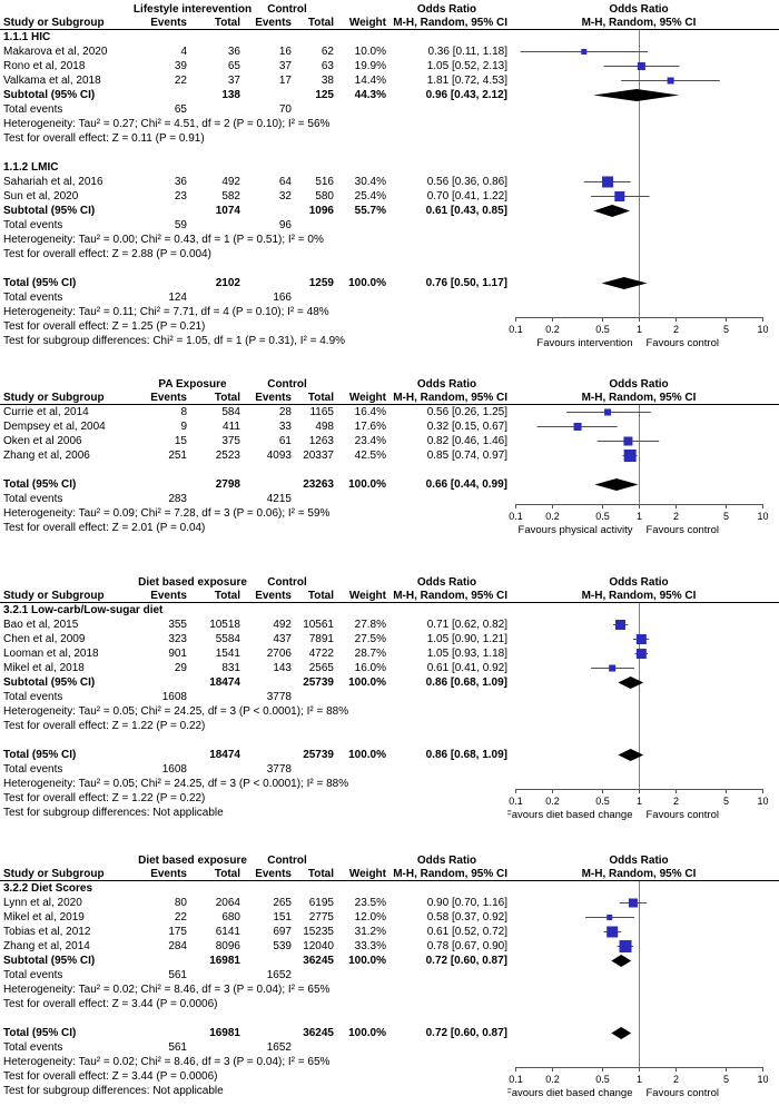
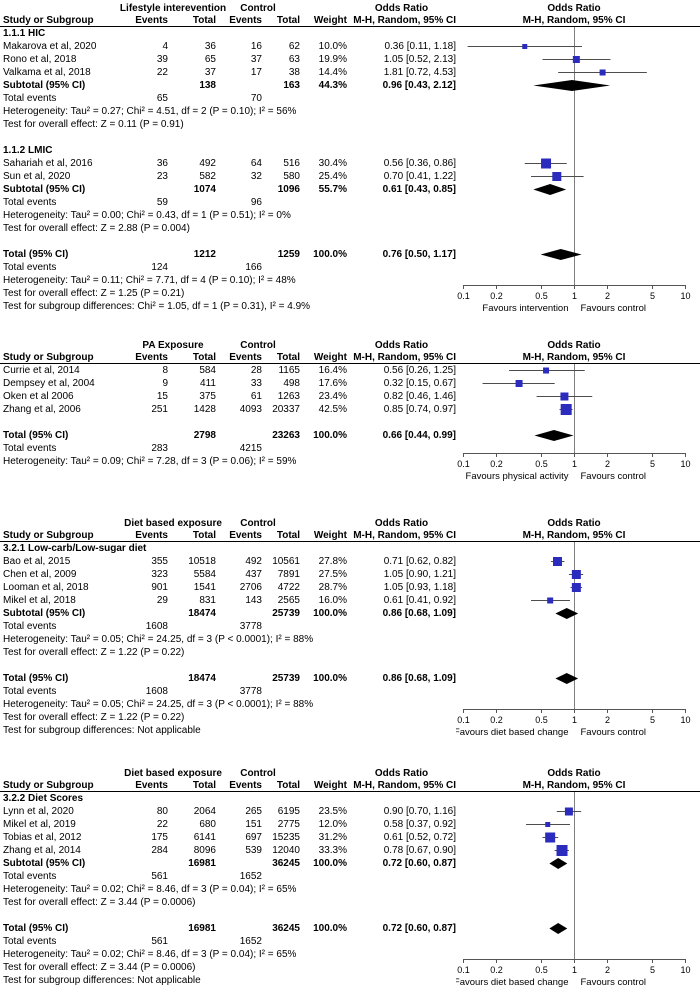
  Lifestyle interevention
  Control
  Odds Ratio
  Odds Ratio
  Study or Subgroup
  Events
  Total
  Events
  Total
  Weight
  M-H, Random, 95% CI
  M-H, Random, 95% CI
  1.1.1 HIC
  Makarova et al, 2020
  4
  36
  16
  62
  10.0%
  0.36 [0.11, 1.18]
  Rono et al, 2018
  39
  65
  37
  63
  19.9%
  1.05 [0.52, 2.13]
  Valkama et al, 2018
  22
  37
  17
  38
  14.4%
  1.81 [0.72, 4.53]
  Subtotal (95% CI)
  138
- 125
+ 163
  44.3%
  0.96 [0.43, 2.12]
  Total events
  65
  70
  Heterogeneity: Tau² = 0.27; Chi² = 4.51, df = 2 (P = 0.10); I² = 56%
  Test for overall effect: Z = 0.11 (P = 0.91)
  1.1.2 LMIC
  Sahariah et al, 2016
  36
  492
  64
  516
  30.4%
  0.56 [0.36, 0.86]
  Sun et al, 2020
  23
  582
  32
  580
  25.4%
  0.70 [0.41, 1.22]
  Subtotal (95% CI)
  1074
  1096
  55.7%
  0.61 [0.43, 0.85]
  Total events
  59
  96
  Heterogeneity: Tau² = 0.00; Chi² = 0.43, df = 1 (P = 0.51); I² = 0%
  Test for overall effect: Z = 2.88 (P = 0.004)
  Total (95% CI)
- 2102
+ 1212
  1259
  100.0%
  0.76 [0.50, 1.17]
  Total events
  124
  166
  Heterogeneity: Tau² = 0.11; Chi² = 7.71, df = 4 (P = 0.10); I² = 48%
  Test for overall effect: Z = 1.25 (P = 0.21)
  Test for subgroup differences: Chi² = 1.05, df = 1 (P = 0.31), I² = 4.9%
  0.1
  0.2
  0.5
  1
  2
  5
  10
  Favours intervention
  Favours control
  PA Exposure
  Control
  Odds Ratio
  Odds Ratio
  Study or Subgroup
  Events
  Total
  Events
  Total
  Weight
  M-H, Random, 95% CI
  M-H, Random, 95% CI
  Currie et al, 2014
  8
  584
  28
  1165
  16.4%
  0.56 [0.26, 1.25]
  Dempsey et al, 2004
  9
  411
  33
  498
  17.6%
  0.32 [0.15, 0.67]
  Oken et al 2006
  15
  375
  61
  1263
  23.4%
  0.82 [0.46, 1.46]
  Zhang et al, 2006
  251
- 2523
+ 1428
  4093
  20337
  42.5%
  0.85 [0.74, 0.97]
  Total (95% CI)
  2798
  23263
  100.0%
  0.66 [0.44, 0.99]
  Total events
  283
  4215
  Heterogeneity: Tau² = 0.09; Chi² = 7.28, df = 3 (P = 0.06); I² = 59%
- Test for overall effect: Z = 2.01 (P = 0.04)
  0.1
  0.2
  0.5
  1
  2
  5
  10
  Favours physical activity
  Favours control
  Diet based exposure
  Control
  Odds Ratio
  Odds Ratio
  Study or Subgroup
  Events
  Total
  Events
  Total
  Weight
  M-H, Random, 95% CI
  M-H, Random, 95% CI
  3.2.1 Low-carb/Low-sugar diet
  Bao et al, 2015
  355
  10518
  492
  10561
  27.8%
  0.71 [0.62, 0.82]
  Chen et al, 2009
  323
  5584
  437
  7891
  27.5%
  1.05 [0.90, 1.21]
  Looman et al, 2018
  901
  1541
  2706
  4722
  28.7%
  1.05 [0.93, 1.18]
  Mikel et al, 2018
  29
  831
  143
  2565
  16.0%
  0.61 [0.41, 0.92]
  Subtotal (95% CI)
  18474
  25739
  100.0%
  0.86 [0.68, 1.09]
  Total events
  1608
  3778
  Heterogeneity: Tau² = 0.05; Chi² = 24.25, df = 3 (P < 0.0001); I² = 88%
  Test for overall effect: Z = 1.22 (P = 0.22)
  Total (95% CI)
  18474
  25739
  100.0%
  0.86 [0.68, 1.09]
  Total events
  1608
  3778
  Heterogeneity: Tau² = 0.05; Chi² = 24.25, df = 3 (P < 0.0001); I² = 88%
  Test for overall effect: Z = 1.22 (P = 0.22)
  Test for subgroup differences: Not applicable
  0.1
  0.2
  0.5
  1
  2
  5
  10
  Favours diet based change
  Favours control
  Diet based exposure
  Control
  Odds Ratio
  Odds Ratio
  Study or Subgroup
  Events
  Total
  Events
  Total
  Weight
  M-H, Random, 95% CI
  M-H, Random, 95% CI
  3.2.2 Diet Scores
  Lynn et al, 2020
  80
  2064
  265
  6195
  23.5%
  0.90 [0.70, 1.16]
  Mikel et al, 2019
  22
  680
  151
  2775
  12.0%
  0.58 [0.37, 0.92]
  Tobias et al, 2012
  175
  6141
  697
  15235
  31.2%
  0.61 [0.52, 0.72]
  Zhang et al, 2014
  284
  8096
  539
  12040
  33.3%
  0.78 [0.67, 0.90]
  Subtotal (95% CI)
  16981
  36245
  100.0%
  0.72 [0.60, 0.87]
  Total events
  561
  1652
  Heterogeneity: Tau² = 0.02; Chi² = 8.46, df = 3 (P = 0.04); I² = 65%
  Test for overall effect: Z = 3.44 (P = 0.0006)
  Total (95% CI)
  16981
  36245
  100.0%
  0.72 [0.60, 0.87]
  Total events
  561
  1652
  Heterogeneity: Tau² = 0.02; Chi² = 8.46, df = 3 (P = 0.04); I² = 65%
  Test for overall effect: Z = 3.44 (P = 0.0006)
  Test for subgroup differences: Not applicable
  0.1
  0.2
  0.5
  1
  2
  5
  10
  Favours diet based change
  Favours control
